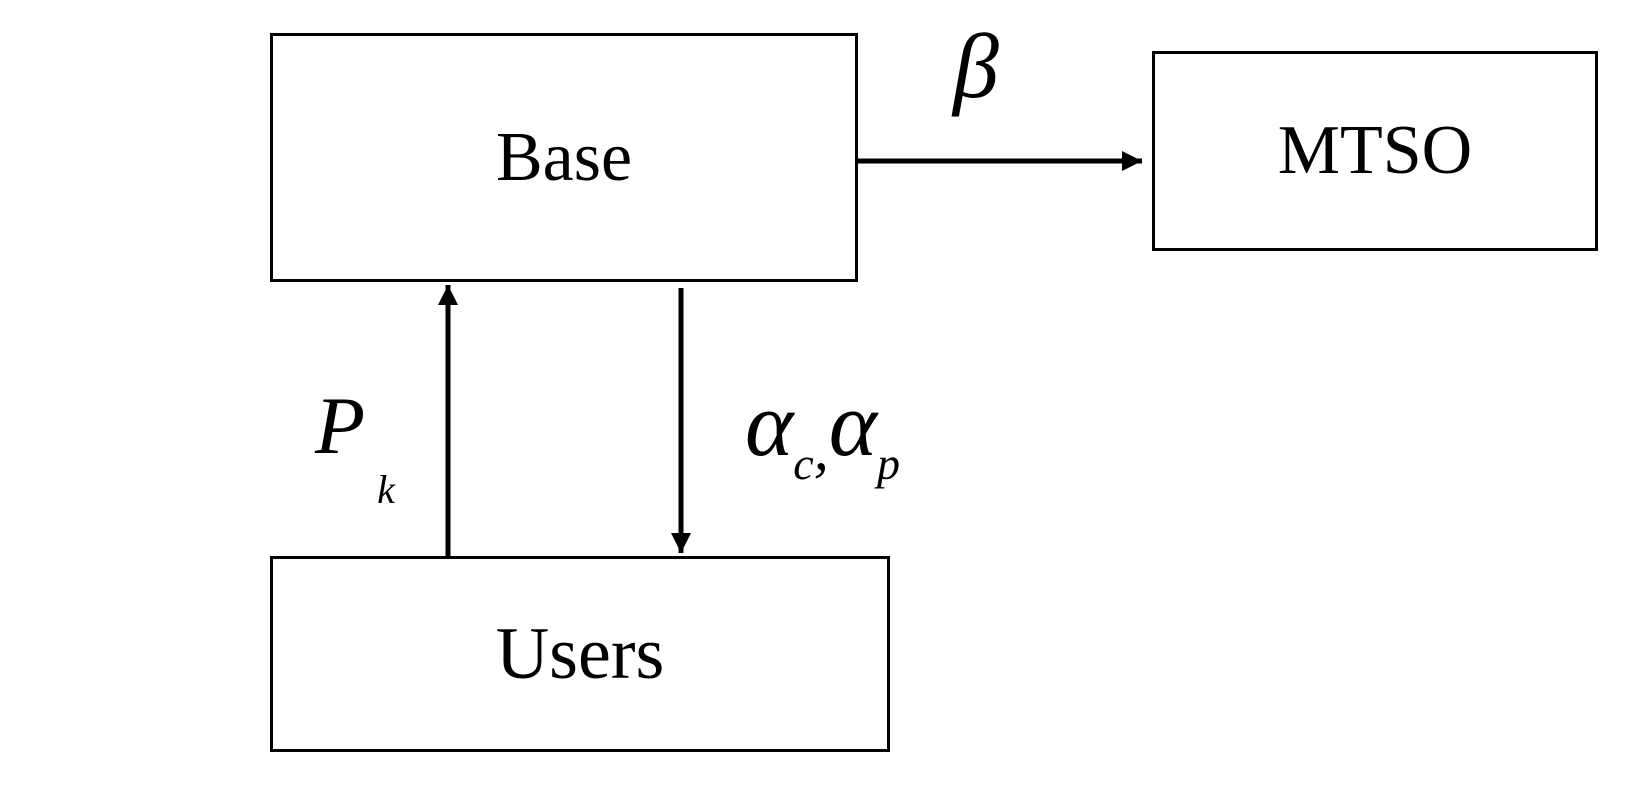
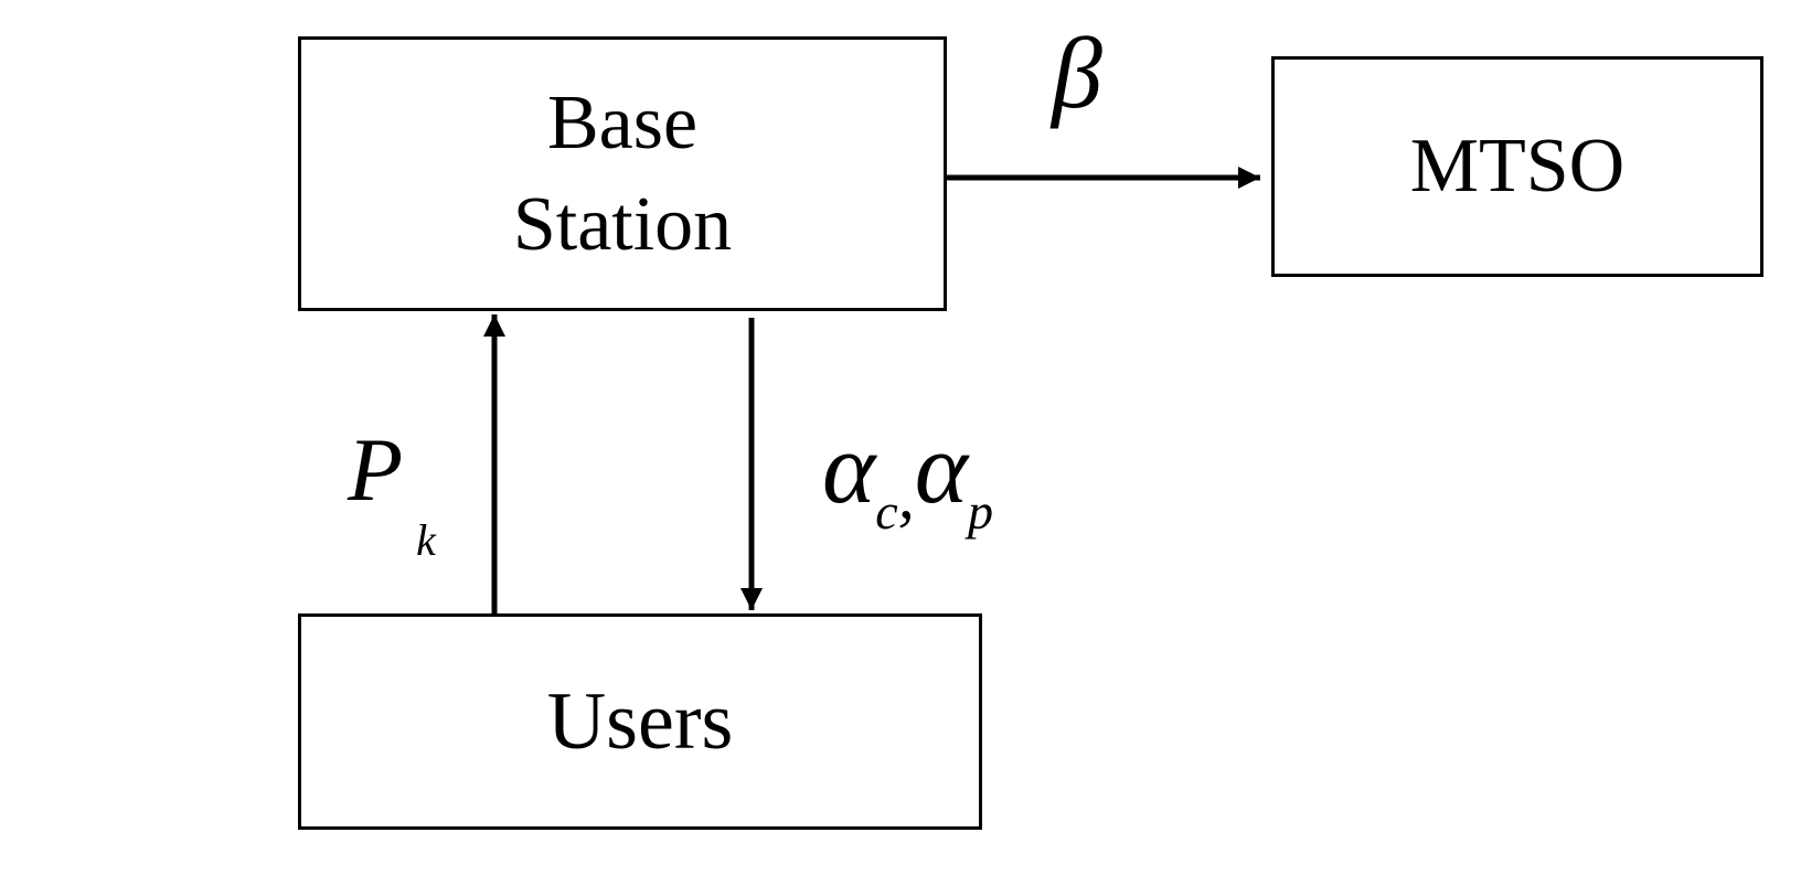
  Base
+ Station
  MTSO
  Users
  β
  Pk
  αc,αp
